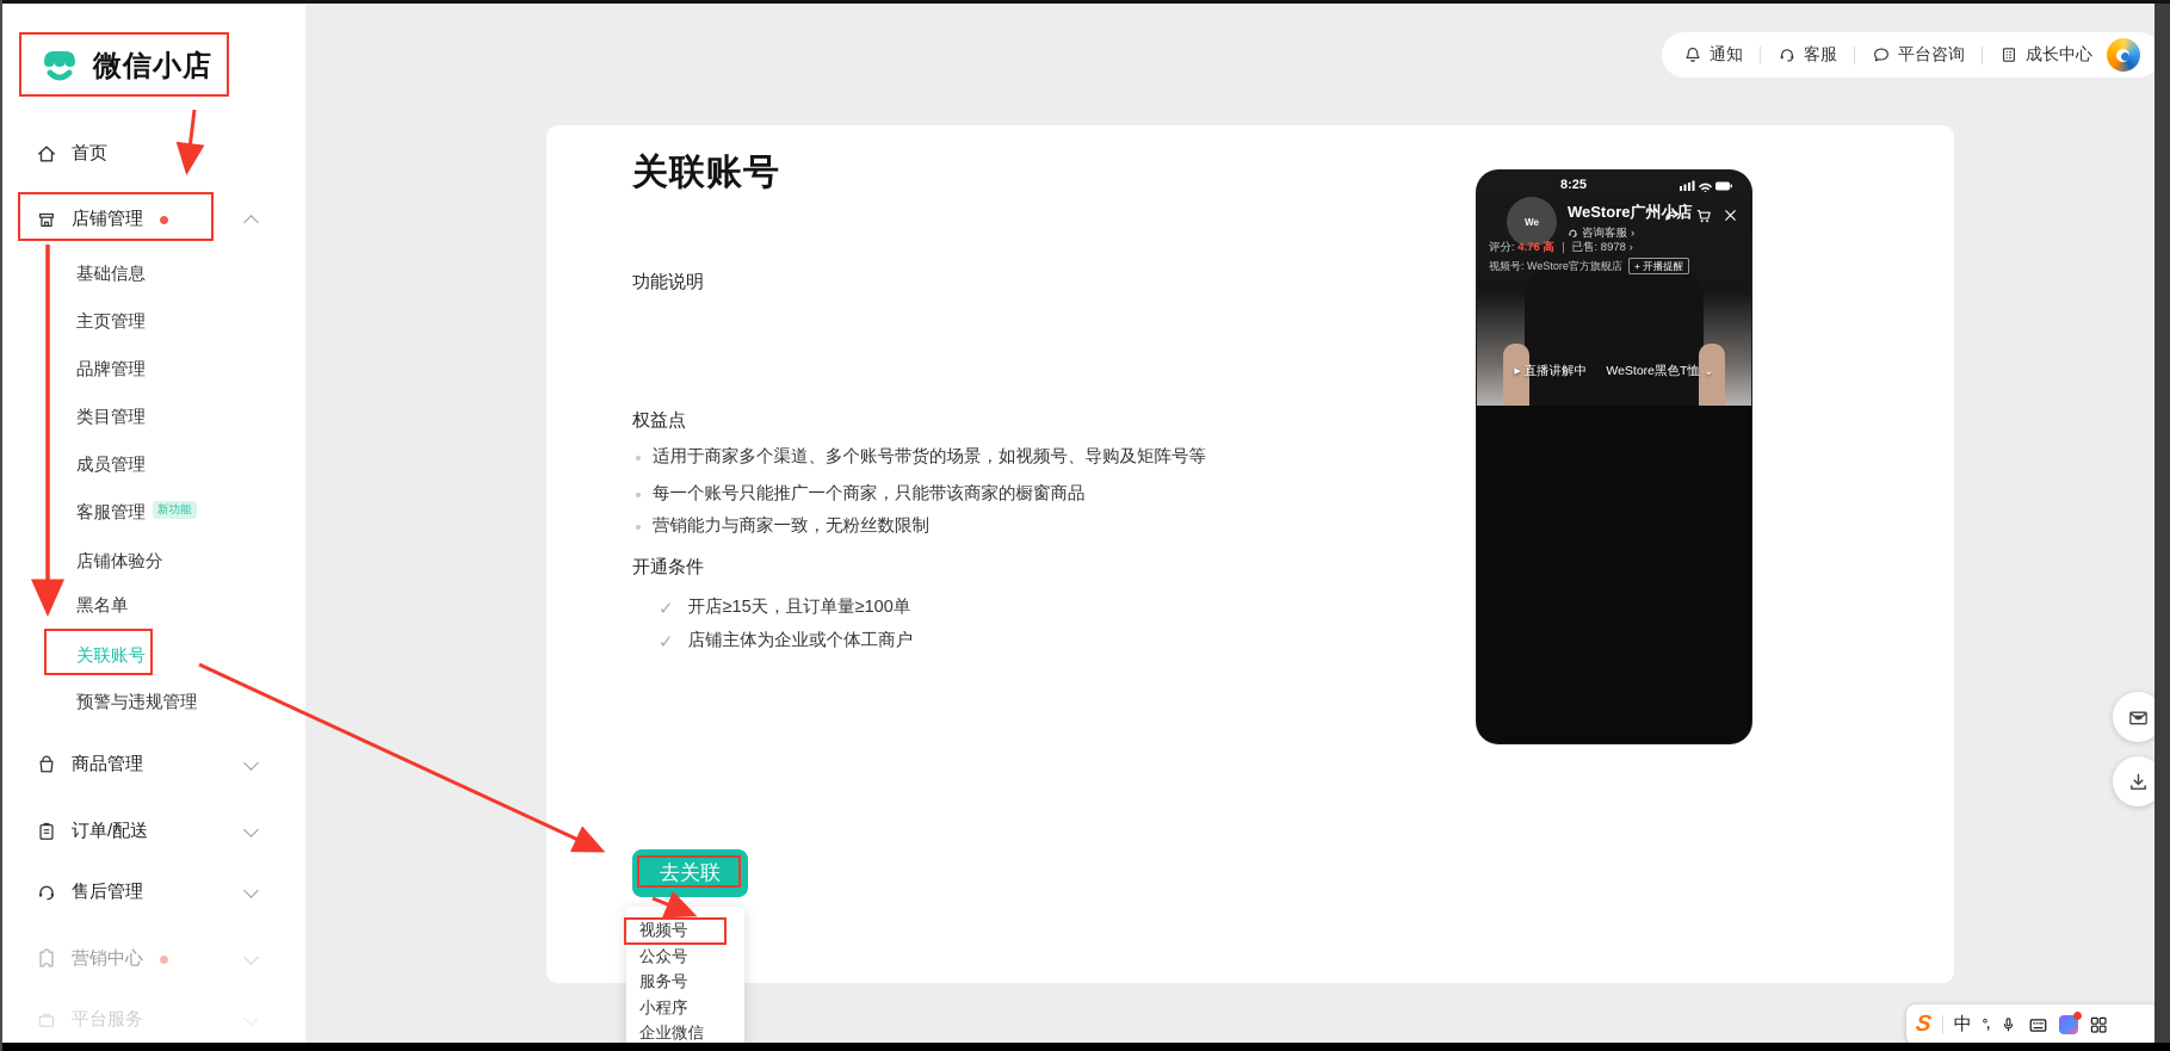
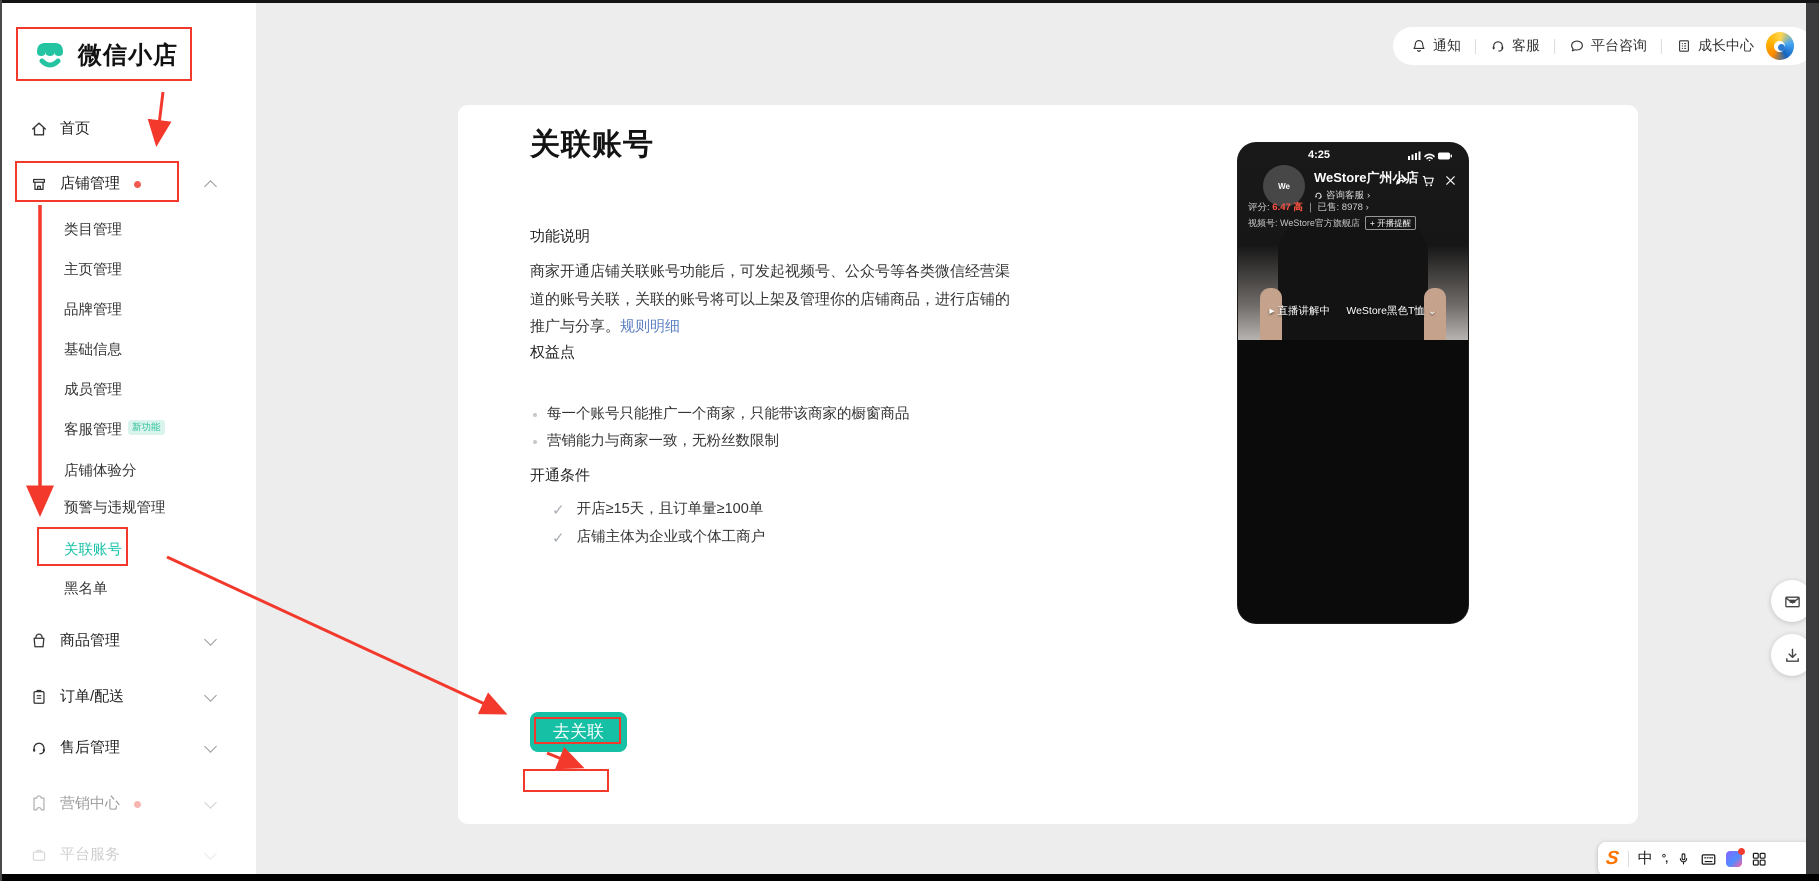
  微信小店
  首页
  店铺管理
- 基础信息
+ 类目管理
  主页管理
  品牌管理
- 类目管理
+ 基础信息
  成员管理
  客服管理
  新功能
  店铺体验分
- 黑名单
+ 预警与违规管理
  关联账号
- 预警与违规管理
+ 黑名单
  商品管理
  订单/配送
  售后管理
  营销中心
  平台服务
  通知
  客服
  平台咨询
  成长中心
  关联账号
  功能说明
+ 商家开通店铺关联账号功能后，可发起视频号、公众号等各类微信经营渠
+ 道的账号关联，关联的账号将可以上架及管理你的店铺商品，进行店铺的
+ 推广与分享。规则明细
  权益点
- 适用于商家多个渠道、多个账号带货的场景，如视频号、导购及矩阵号等
  每一个账号只能推广一个商家，只能带该商家的橱窗商品
  营销能力与商家一致，无粉丝数限制
  开通条件
  ✓
  开店≥15天，且订单量≥100单
  ✓
  店铺主体为企业或个体工商户
  去关联
- 视频号
- 公众号
- 服务号
- 小程序
- 企业微信
- 8:25
+ 4:25
  We
  WeStore广州小店
  咨询客服
  ›
- 评分: 4.76 高 ｜ 已售: 8978 ›
+ 评分: 6.47 高 ｜ 已售: 8978 ›
  视频号: WeStore官方旗舰店
  + 开播提醒
  ▸ 直播讲解中 WeStore黑色T恤 ⌄
  中
  °,
